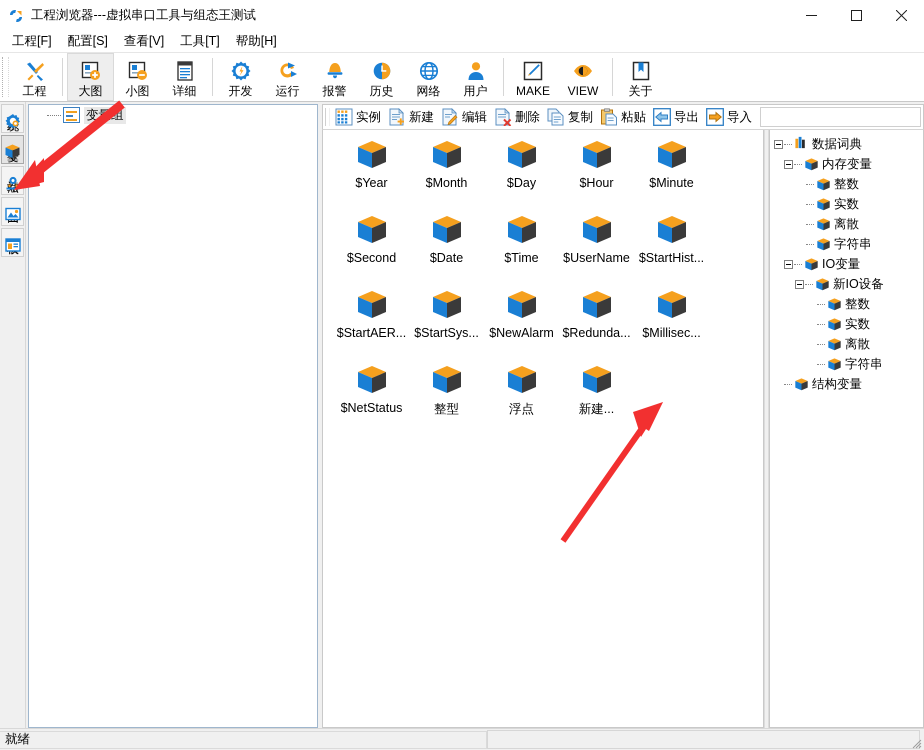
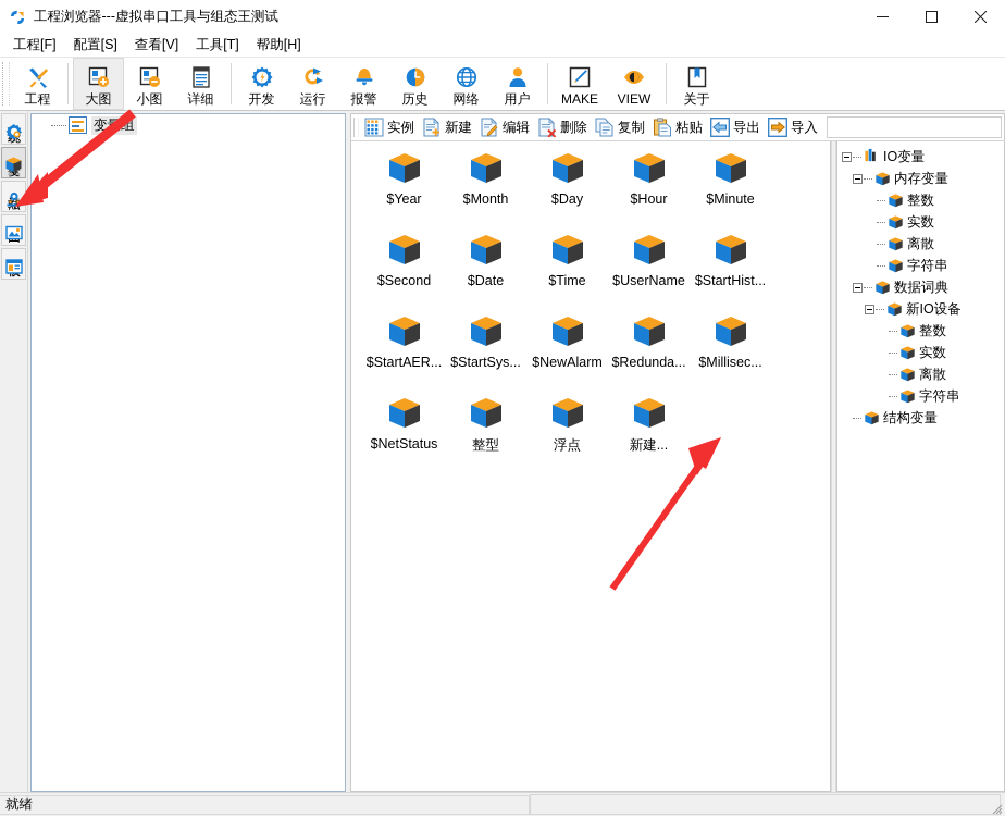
  工程浏览器---虚拟串口工具与组态王测试
  工程[F]
  配置[S]
  查看[V]
  工具[T]
  帮助[H]
  工程
  大图
  小图
  详细
  开发
  运行
  报警
  历史
  网络
  用户
  MAKE
  VIEW
  关于
  实例
  新建
  编辑
  删除
  复制
  粘贴
  导出
  导入
  $Year
  $Month
  $Day
  $Hour
  $Minute
  $Second
  $Date
  $Time
  $UserName
  $StartHist...
  $StartAER...
  $StartSys...
  $NewAlarm
  $Redunda...
  $Millisec...
  $NetStatus
  整型
  浮点
  新建...
- 数据词典
+ IO变量
  内存变量
  整数
  实数
  离散
  字符串
- IO变量
+ 数据词典
  新IO设备
  整数
  实数
  离散
  字符串
  结构变量
  就绪
